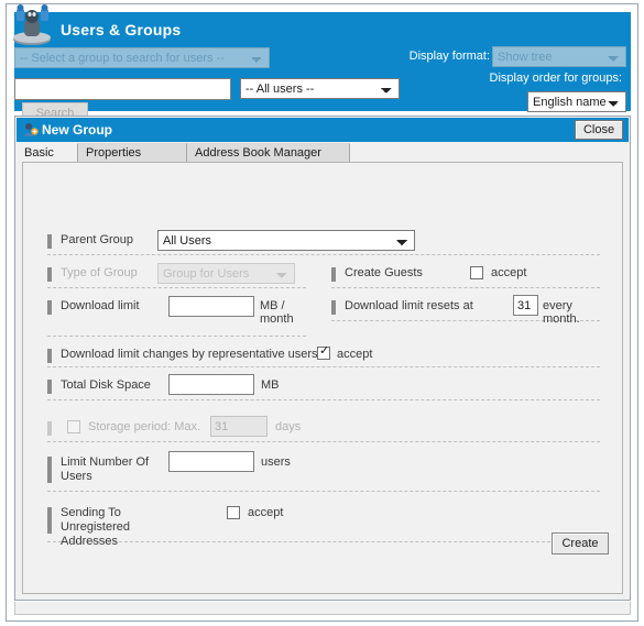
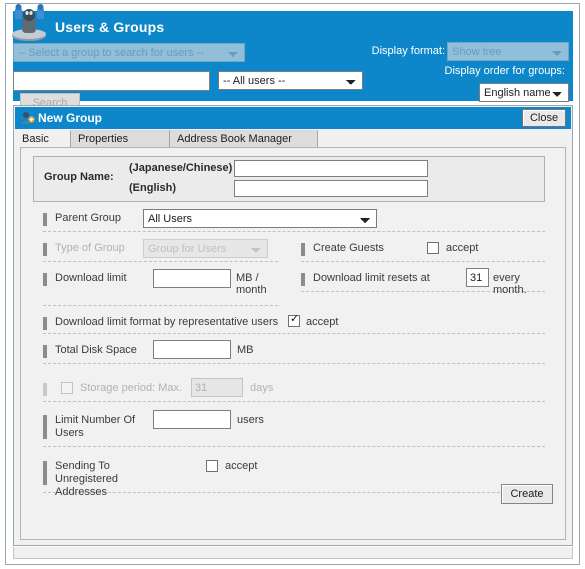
  Users & Groups
  -- Select a group to search for users --
  -- All users --
  Search
  Display format:
  Show tree
  Display order for groups:
  English name
  New Group
  Close
  Basic
  Properties
  Address Book Manager
+ Group Name:
+ (Japanese/Chinese)
+ (English)
  Parent Group
  All Users
  Type of Group
  Group for Users
  Create Guests
  accept
  Download limit
  MB / month
  Download limit resets at
  31
  every month.
- Download limit changes by representative users
+ Download limit format by representative users
  ✓
  accept
  Total Disk Space
  MB
  Storage period: Max.
  31
  days
  Limit Number Of Users
  users
  Sending To Unregistered Addresses
  accept
  Create
